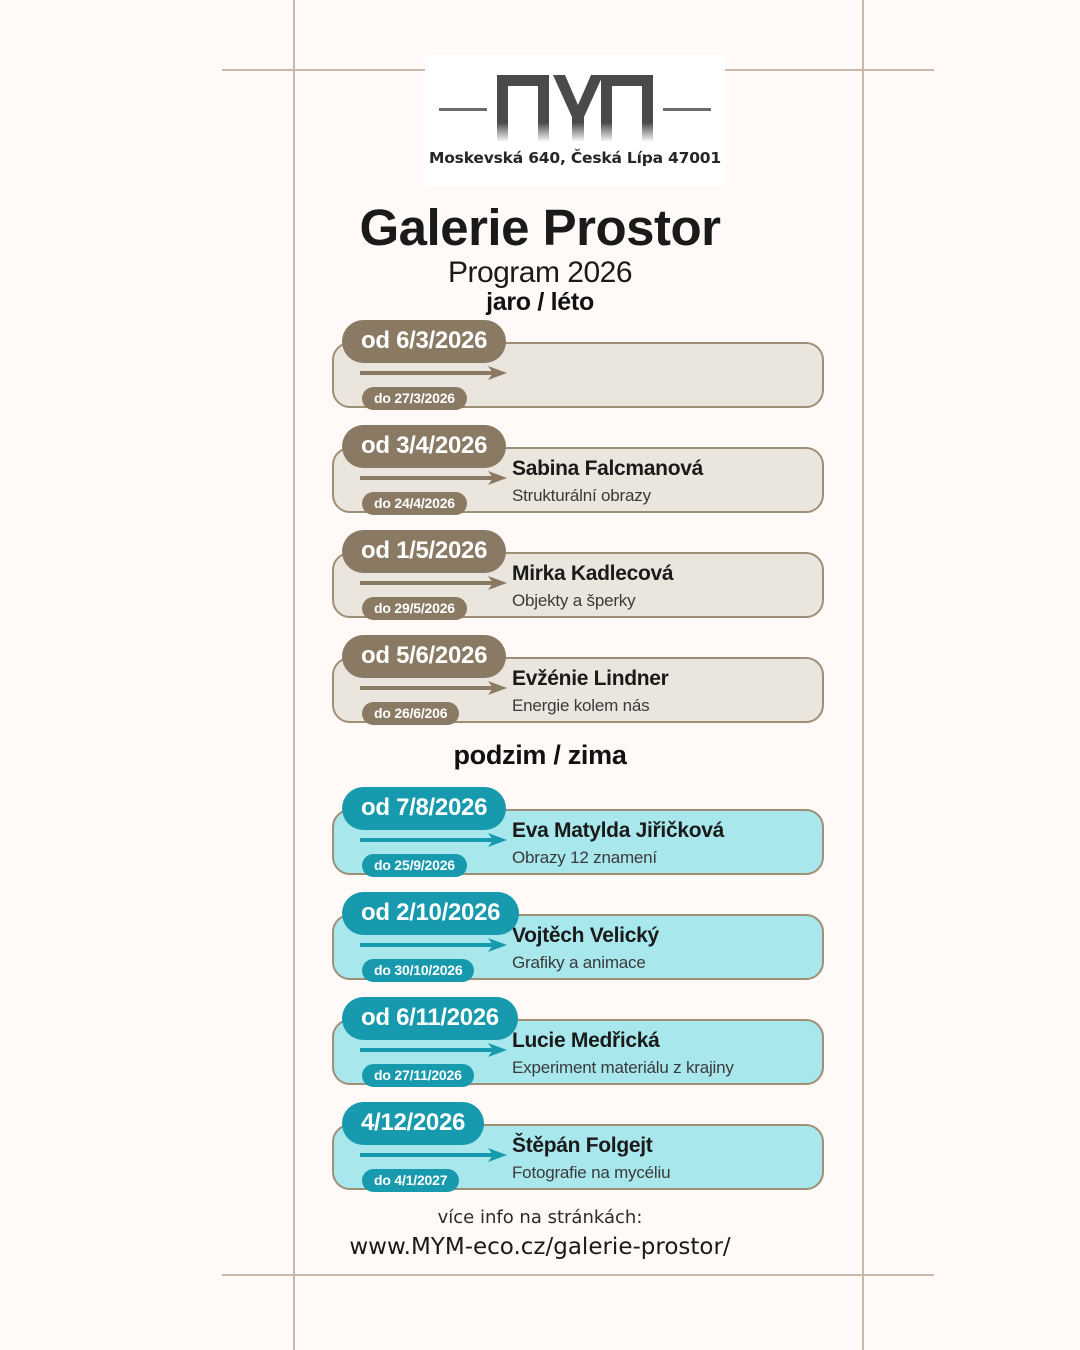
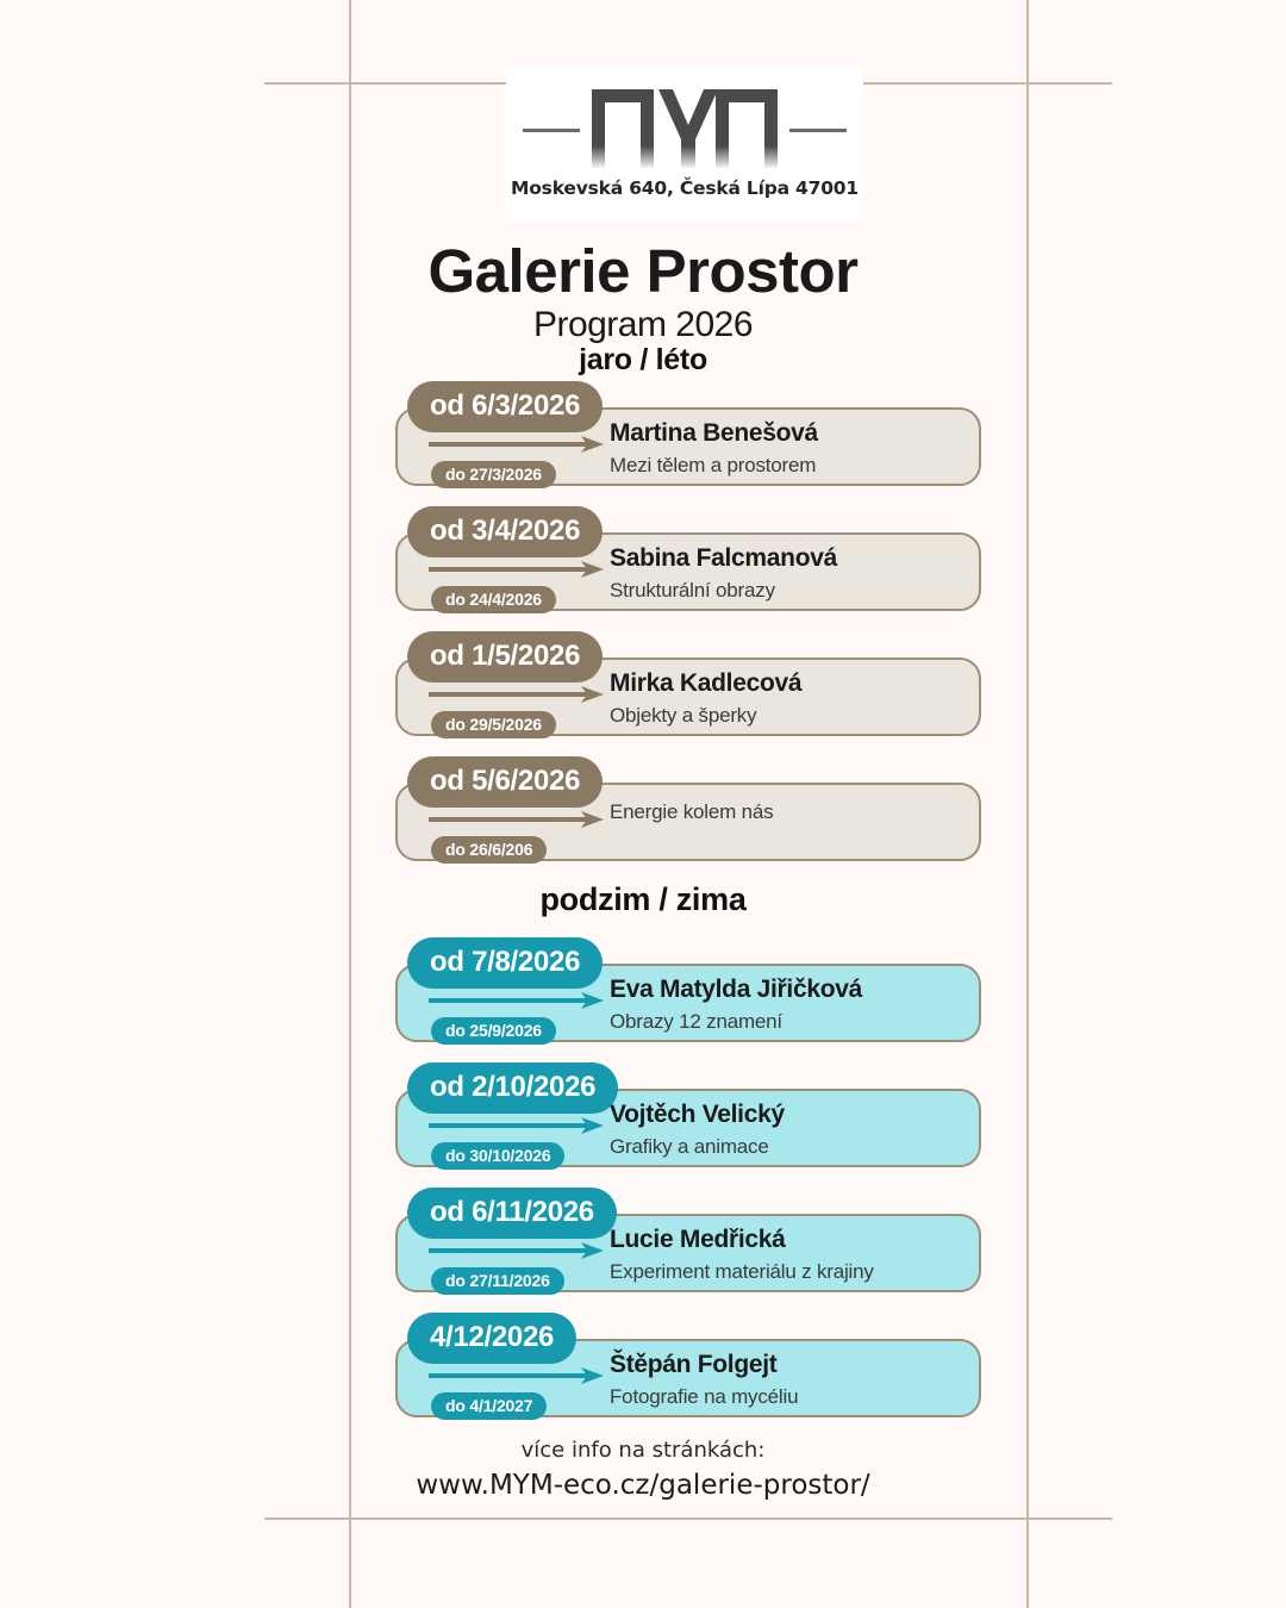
  Moskevská 640, Česká Lípa 47001
  Galerie Prostor
  Program 2026
  jaro / léto
  podzim / zima
  od 6/3/2026
  do 27/3/2026
+ Martina Benešová
+ Mezi tělem a prostorem
  od 3/4/2026
  do 24/4/2026
  Sabina Falcmanová
  Strukturální obrazy
  od 1/5/2026
  do 29/5/2026
  Mirka Kadlecová
  Objekty a šperky
  od 5/6/2026
  do 26/6/206
- Evžénie Lindner
  Energie kolem nás
  od 7/8/2026
  do 25/9/2026
  Eva Matylda Jiřičková
  Obrazy 12 znamení
  od 2/10/2026
  do 30/10/2026
  Vojtěch Velický
  Grafiky a animace
  od 6/11/2026
  do 27/11/2026
  Lucie Medřická
  Experiment materiálu z krajiny
  4/12/2026
  do 4/1/2027
  Štěpán Folgejt
  Fotografie na mycéliu
  více info na stránkách:
  www.MYM-eco.cz/galerie-prostor/
